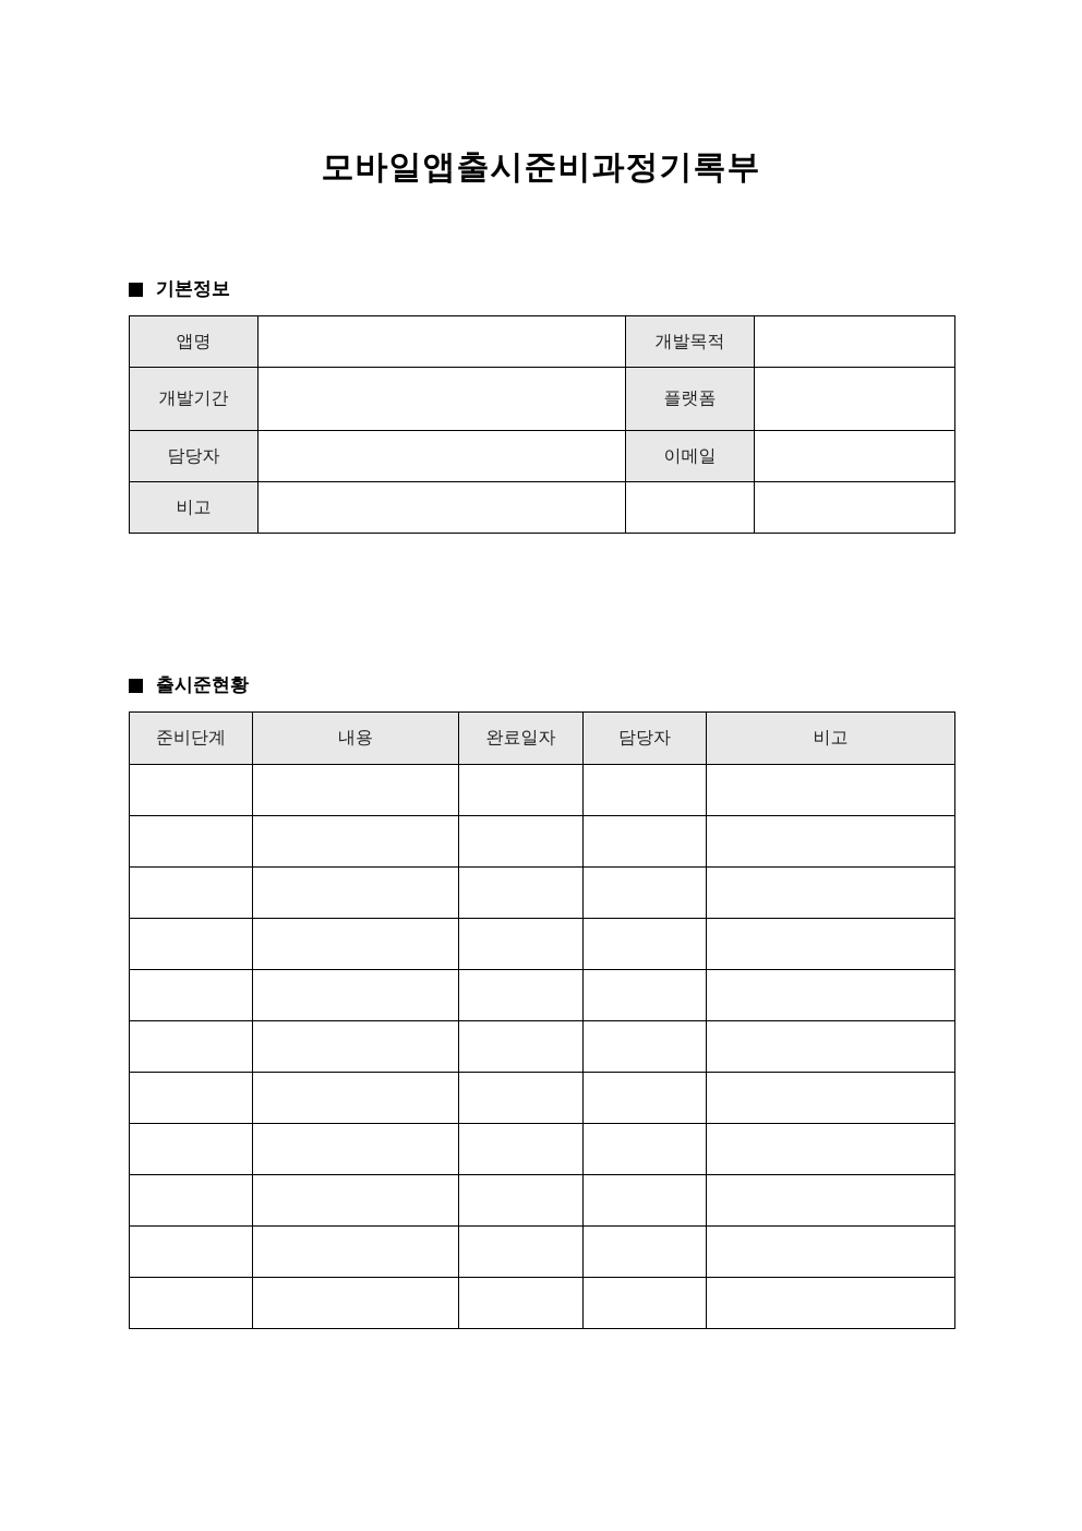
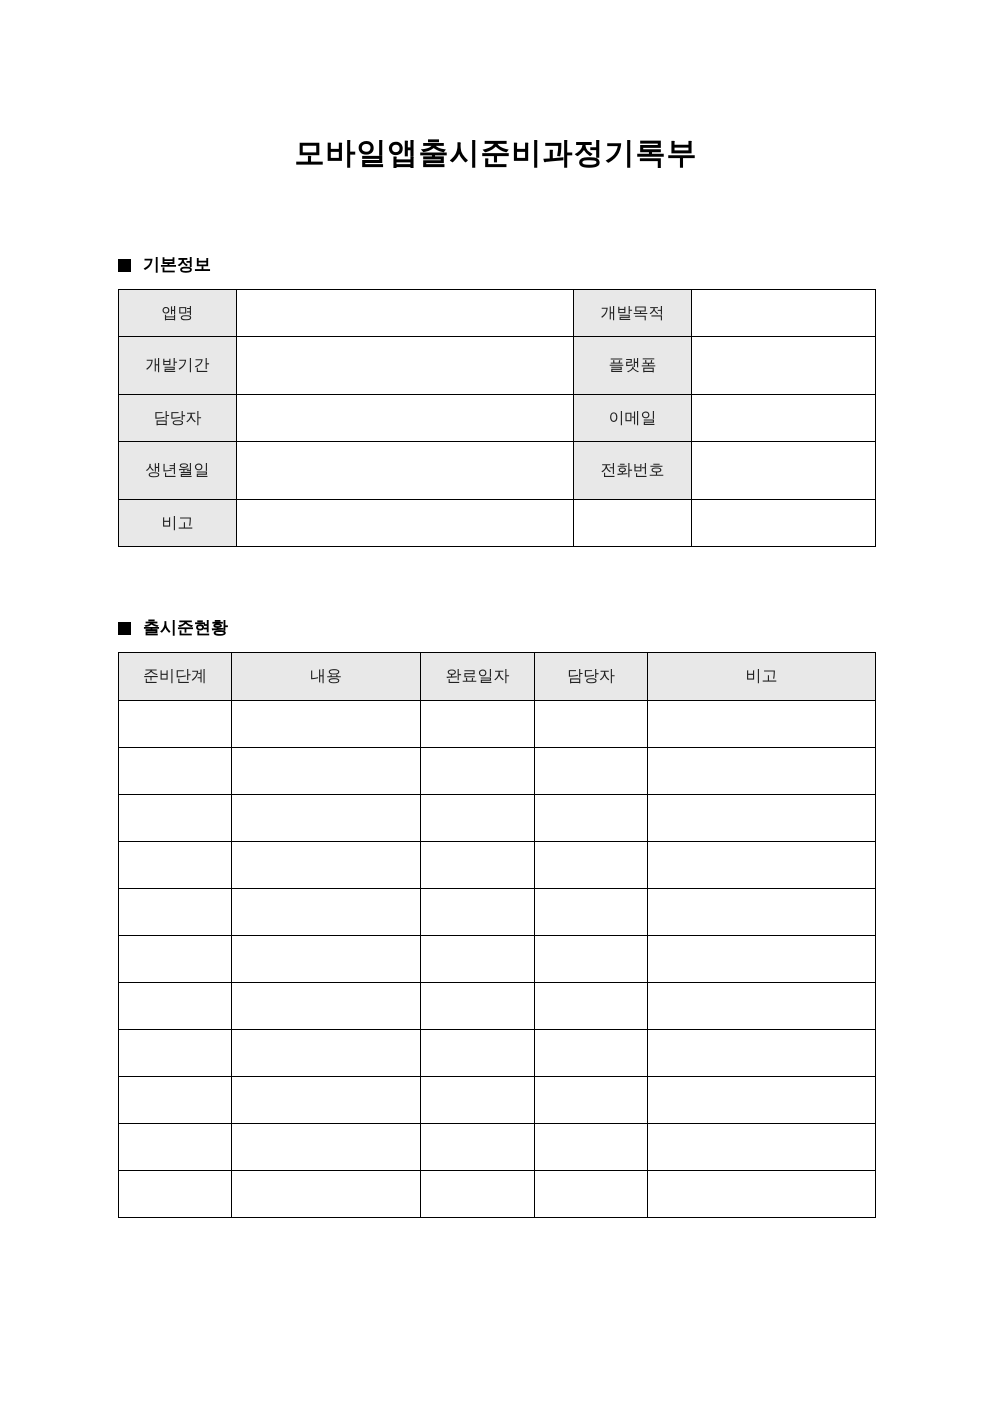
  모바일앱출시준비과정기록부
  기본정보
  앱명		개발목적
  개발기간		플랫폼
  담당자		이메일
+ 생년월일		전화번호
  비고
  출시준현황
  준비단계	내용	완료일자	담당자	비고
